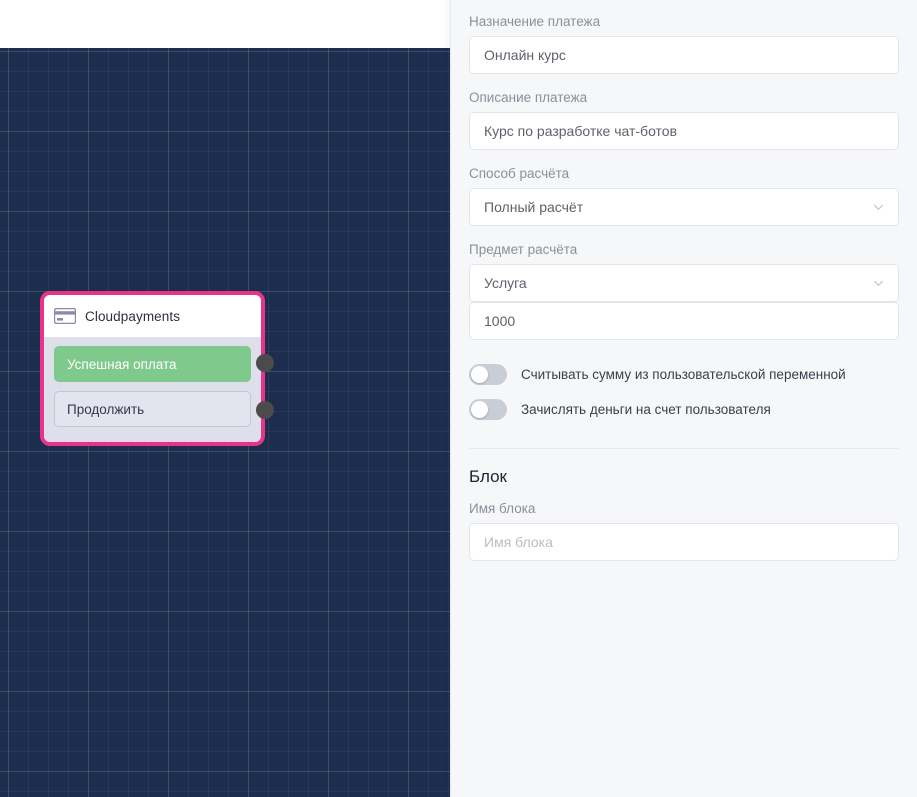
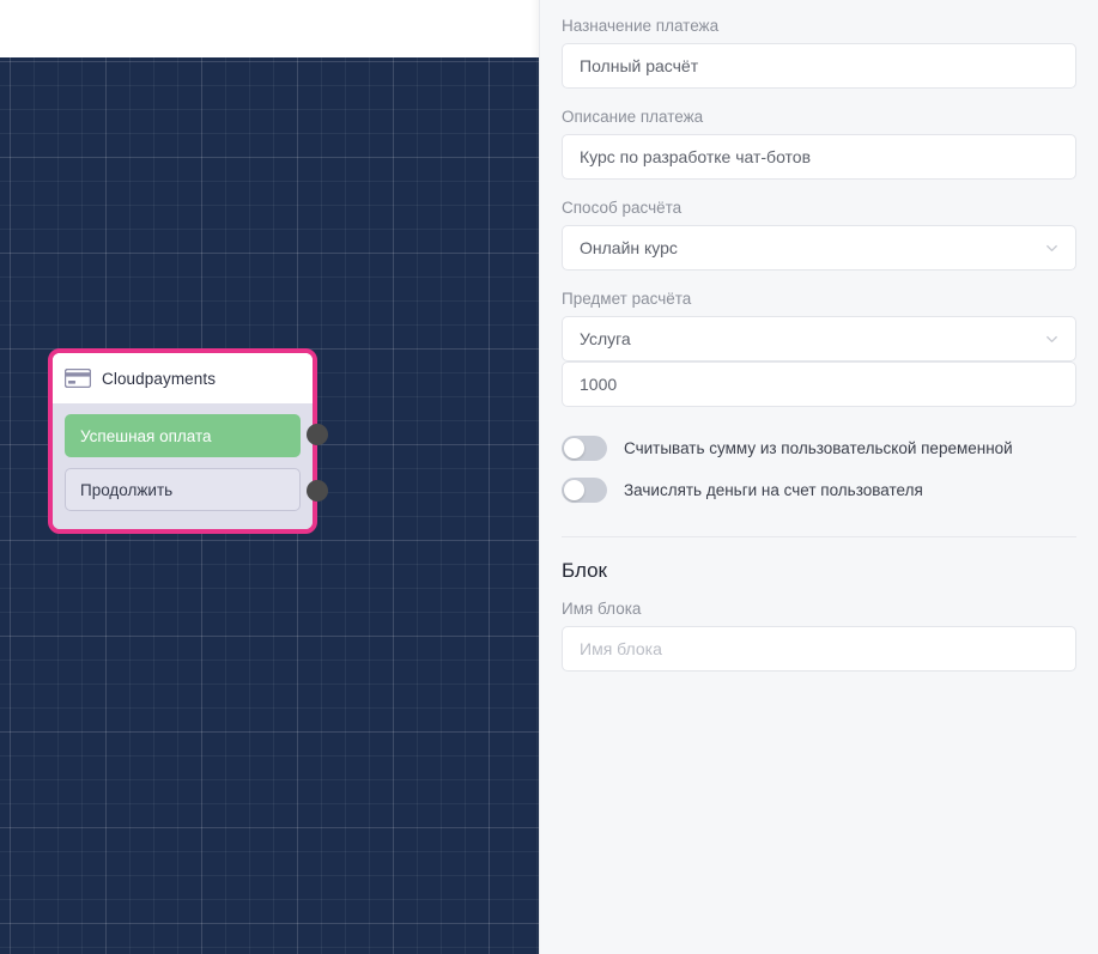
  Cloudpayments
  Успешная оплата
  Продолжить
  Назначение платежа
- Онлайн курс
+ Полный расчёт
  Описание платежа
  Курс по разработке чат-ботов
  Способ расчёта
- Полный расчёт
+ Онлайн курс
  Предмет расчёта
  Услуга
  1000
  Считывать сумму из пользовательской переменной
  Зачислять деньги на счет пользователя
  Блок
  Имя блока
  Имя блока
